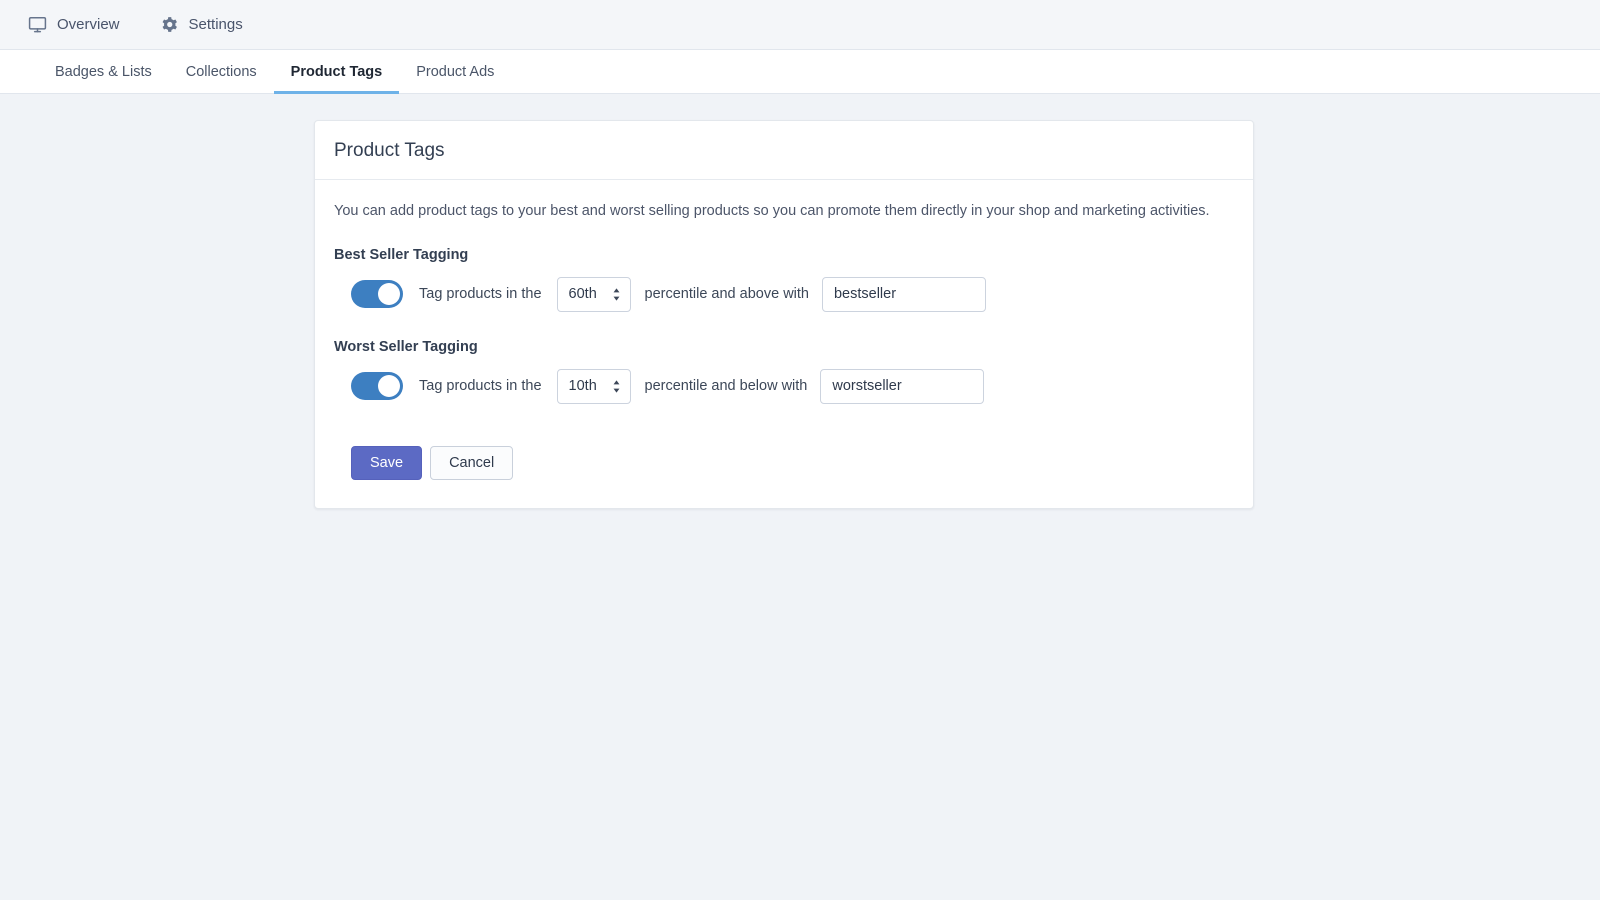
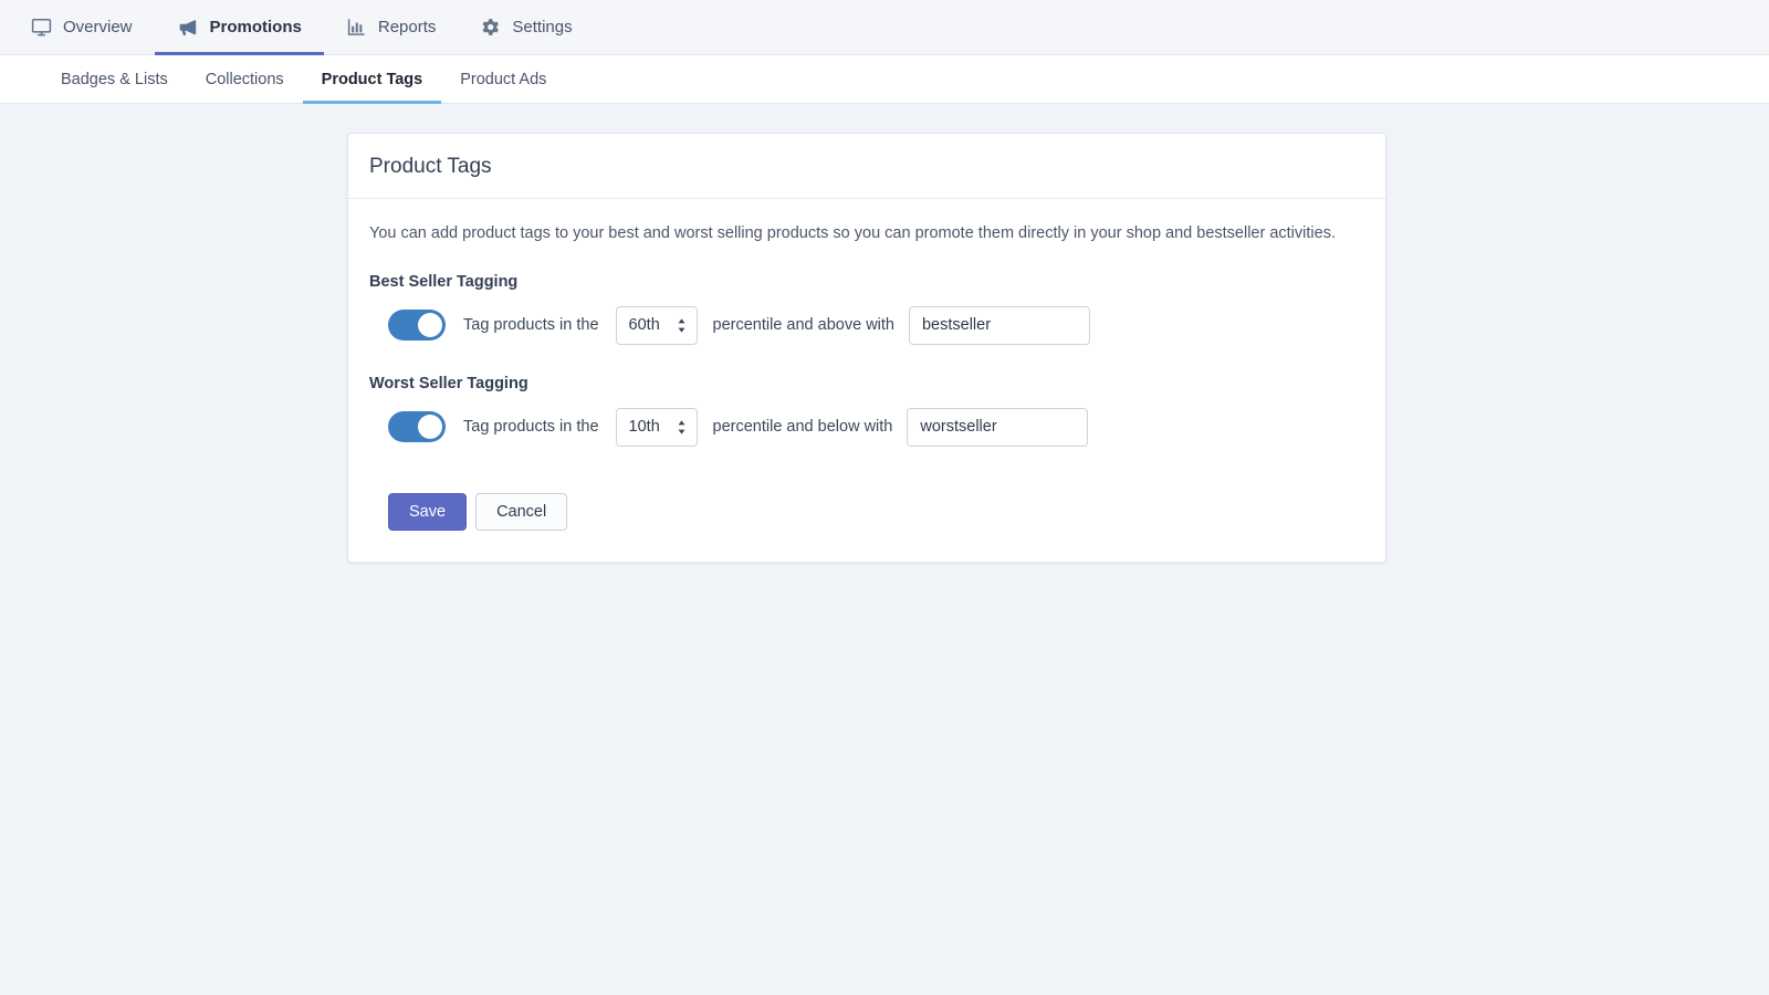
  Overview
+ Promotions
+ Reports
  Settings
  Badges & Lists
  Collections
  Product Tags
  Product Ads
  Product Tags
- You can add product tags to your best and worst selling products so you can promote them directly in your shop and marketing activities.
+ You can add product tags to your best and worst selling products so you can promote them directly in your shop and bestseller activities.
  Best Seller Tagging
  Tag products in the
  60th
  percentile and above with
  bestseller
  Worst Seller Tagging
  Tag products in the
  10th
  percentile and below with
  worstseller
  Save
  Cancel
